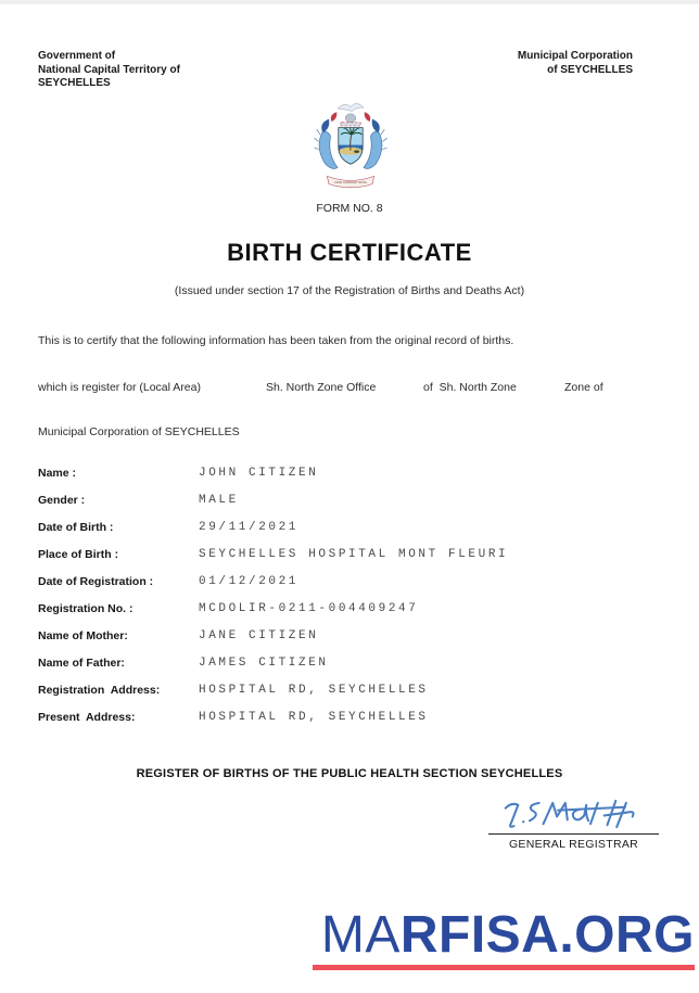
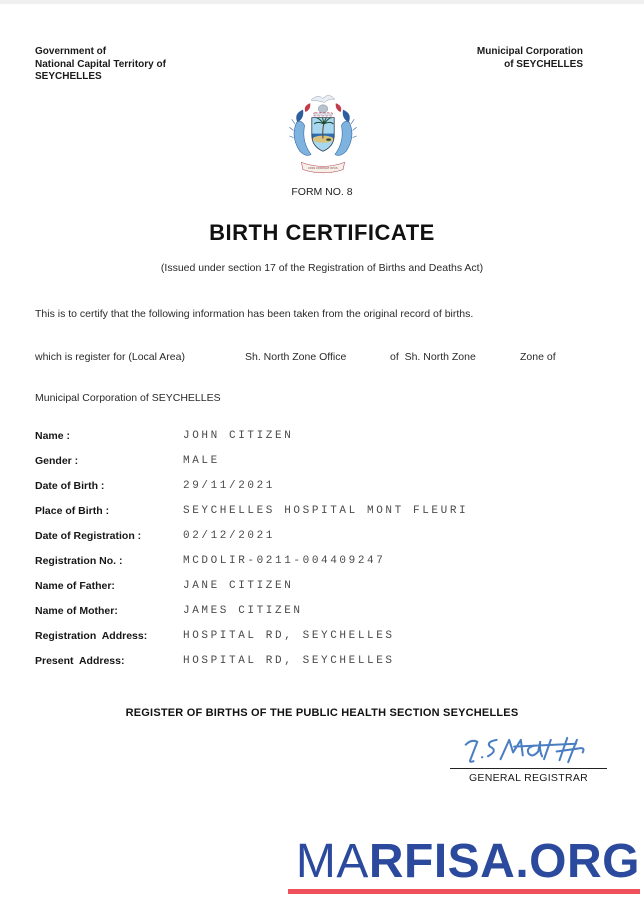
  Government of
  National Capital Territory of
  SEYCHELLES
  Municipal Corporation
  of SEYCHELLES
  FORM NO. 8
  BIRTH CERTIFICATE
  (Issued under section 17 of the Registration of Births and Deaths Act)
  This is to certify that the following information has been taken from the original record of births.
  which is register for (Local Area)
  Sh. North Zone Office
  of Sh. North Zone
  Zone of
  Municipal Corporation of SEYCHELLES
  Name :
  JOHN CITIZEN
  Gender :
  MALE
  Date of Birth :
  29/11/2021
  Place of Birth :
  SEYCHELLES HOSPITAL MONT FLEURI
  Date of Registration :
- 01/12/2021
+ 02/12/2021
  Registration No. :
  MCDOLIR-0211-004409247
- Name of Mother:
+ Name of Father:
  JANE CITIZEN
- Name of Father:
+ Name of Mother:
  JAMES CITIZEN
  Registration Address:
  HOSPITAL RD, SEYCHELLES
  Present Address:
  HOSPITAL RD, SEYCHELLES
  REGISTER OF BIRTHS OF THE PUBLIC HEALTH SECTION SEYCHELLES
  GENERAL REGISTRAR
  MARFISA.ORG
